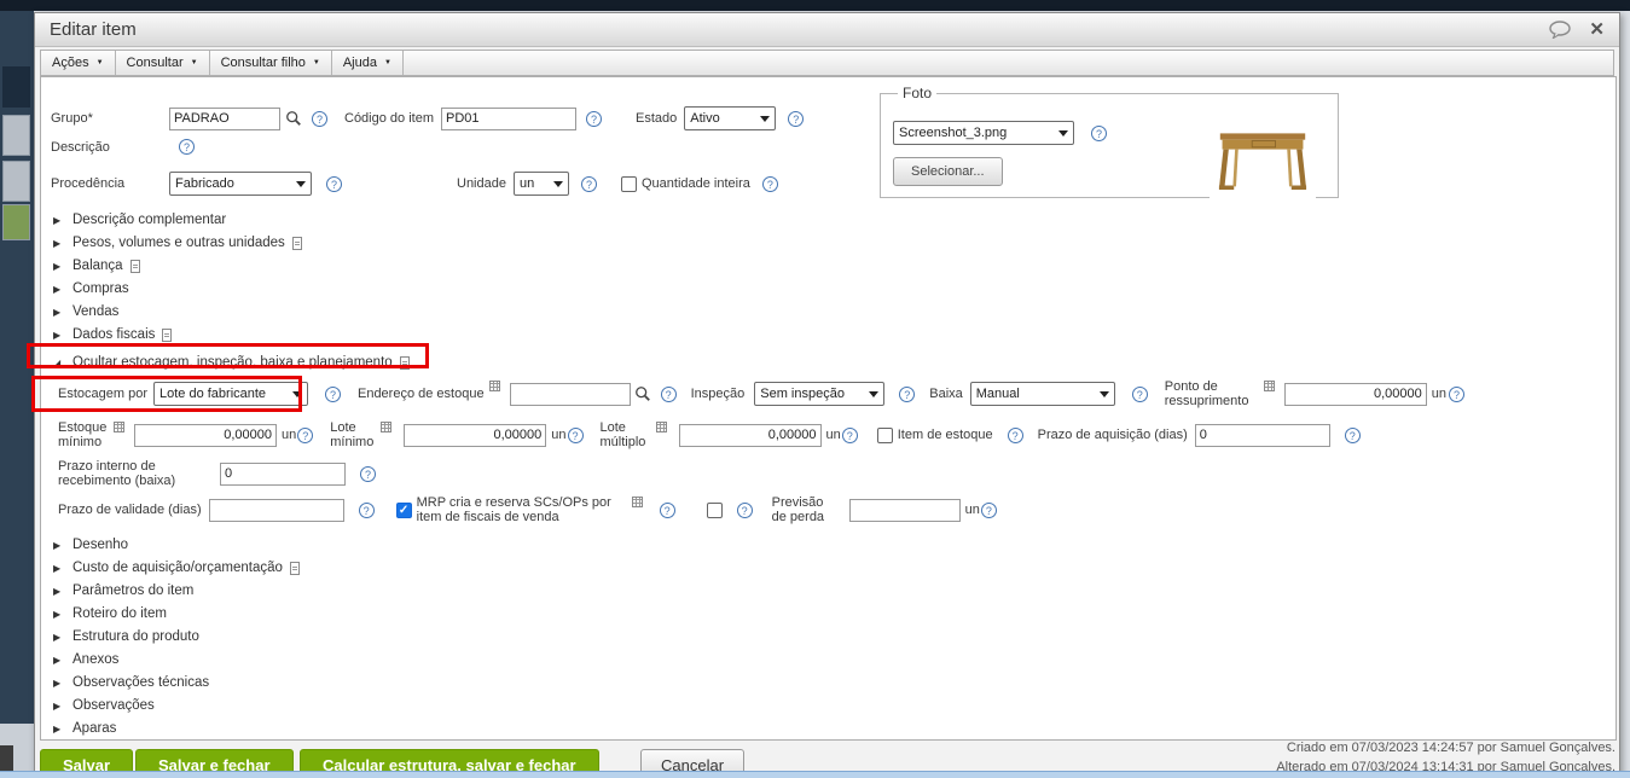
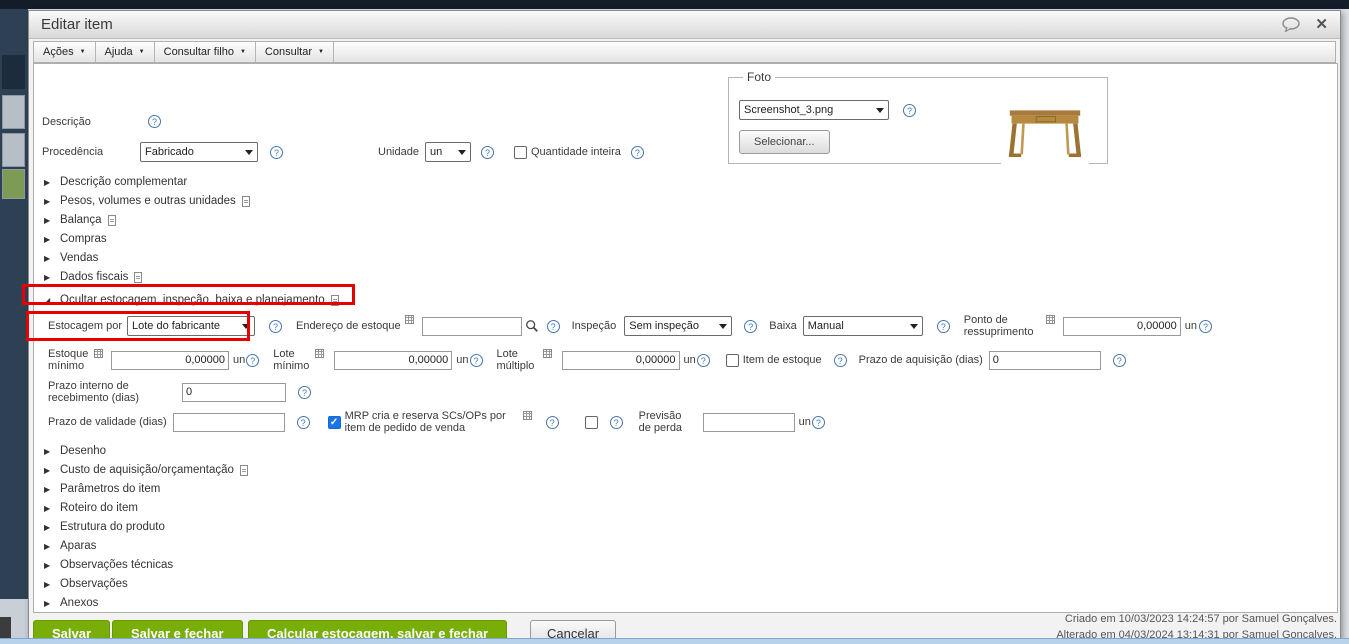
  Editar item
  ✕
  Ações
- Consultar
+ Ajuda
  Consultar filho
- Ajuda
+ Consultar
- Grupo*
- PADRAO
- Código do item
- PD01
- Estado
- Ativo
  Descrição
  Procedência
  Fabricado
  Unidade
  un
  Quantidade inteira
  Foto
  Screenshot_3.png
  Selecionar...
  Descrição complementar
  Pesos, volumes e outras unidades
  Balança
  Compras
  Vendas
  Dados fiscais
  Ocultar estocagem, inspeção, baixa e planejamento
  Estocagem por
  Lote do fabricante
  Endereço de estoque
  Inspeção
  Sem inspeção
  Baixa
  Manual
  Ponto de ressuprimento
  0,00000
  un
  Estoque mínimo
  0,00000
  un
  Lote mínimo
  0,00000
  un
  Lote múltiplo
  0,00000
  un
  Item de estoque
  Prazo de aquisição (dias)
  0
- Prazo interno de recebimento (baixa)
+ Prazo interno de recebimento (dias)
  0
  Prazo de validade (dias)
- MRP cria e reserva SCs/OPs por item de fiscais de venda
+ MRP cria e reserva SCs/OPs por item de pedido de venda
  Previsão de perda
  un
  Desenho
  Custo de aquisição/orçamentação
  Parâmetros do item
  Roteiro do item
  Estrutura do produto
- Anexos
+ Aparas
  Observações técnicas
  Observações
- Aparas
+ Anexos
  Salvar
  Salvar e fechar
- Calcular estrutura, salvar e fechar
+ Calcular estocagem, salvar e fechar
  Cancelar
- Criado em 07/03/2023 14:24:57 por Samuel Gonçalves.
+ Criado em 10/03/2023 14:24:57 por Samuel Gonçalves.
- Alterado em 07/03/2024 13:14:31 por Samuel Gonçalves.
+ Alterado em 04/03/2024 13:14:31 por Samuel Gonçalves.
